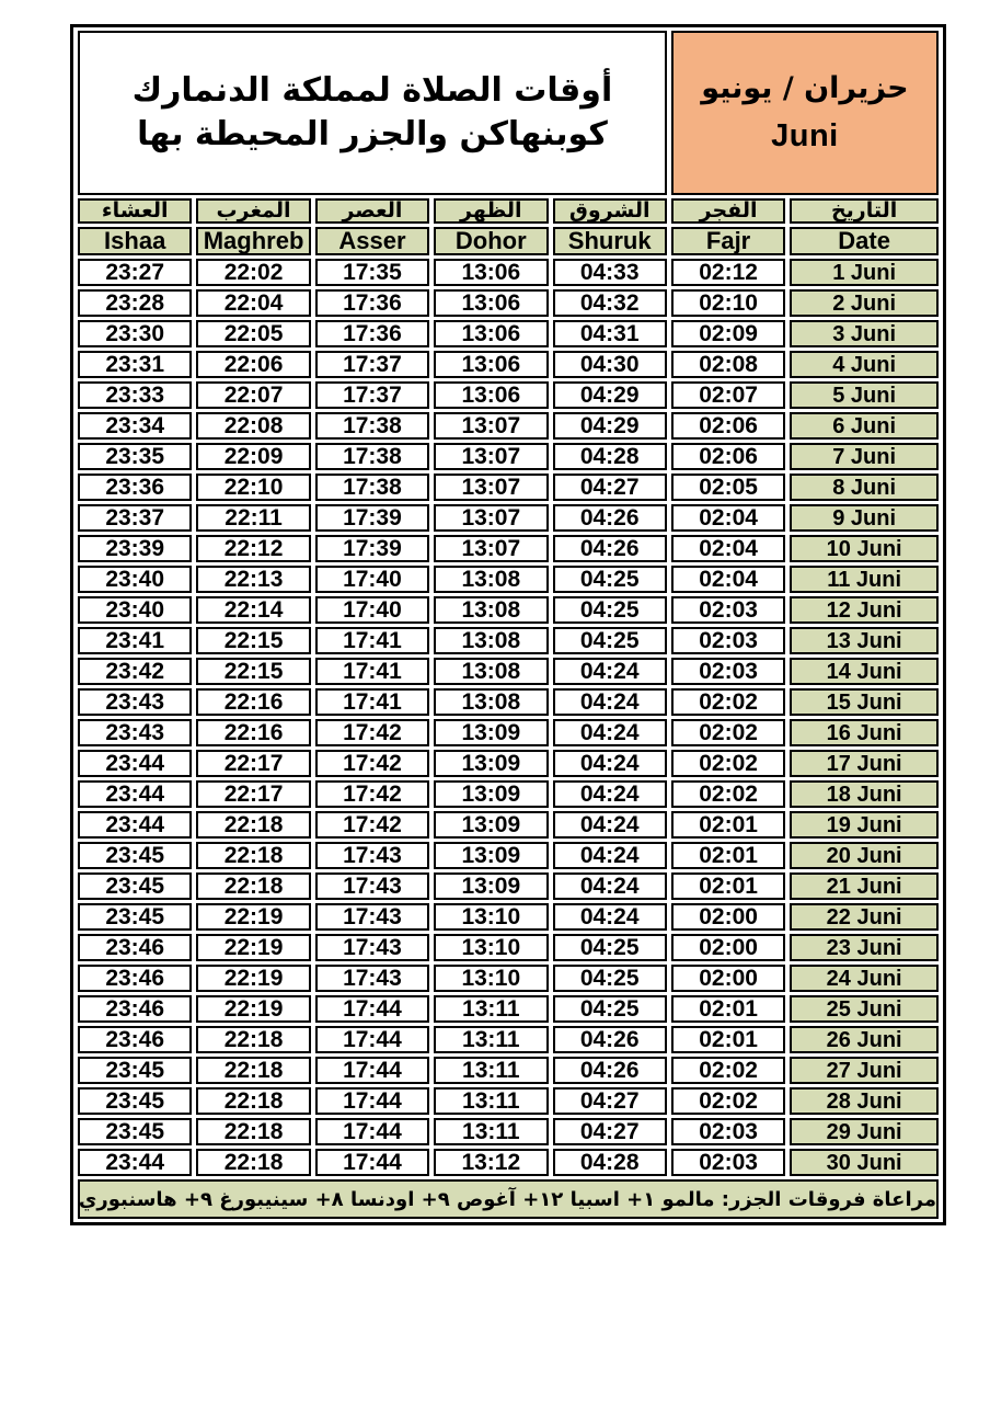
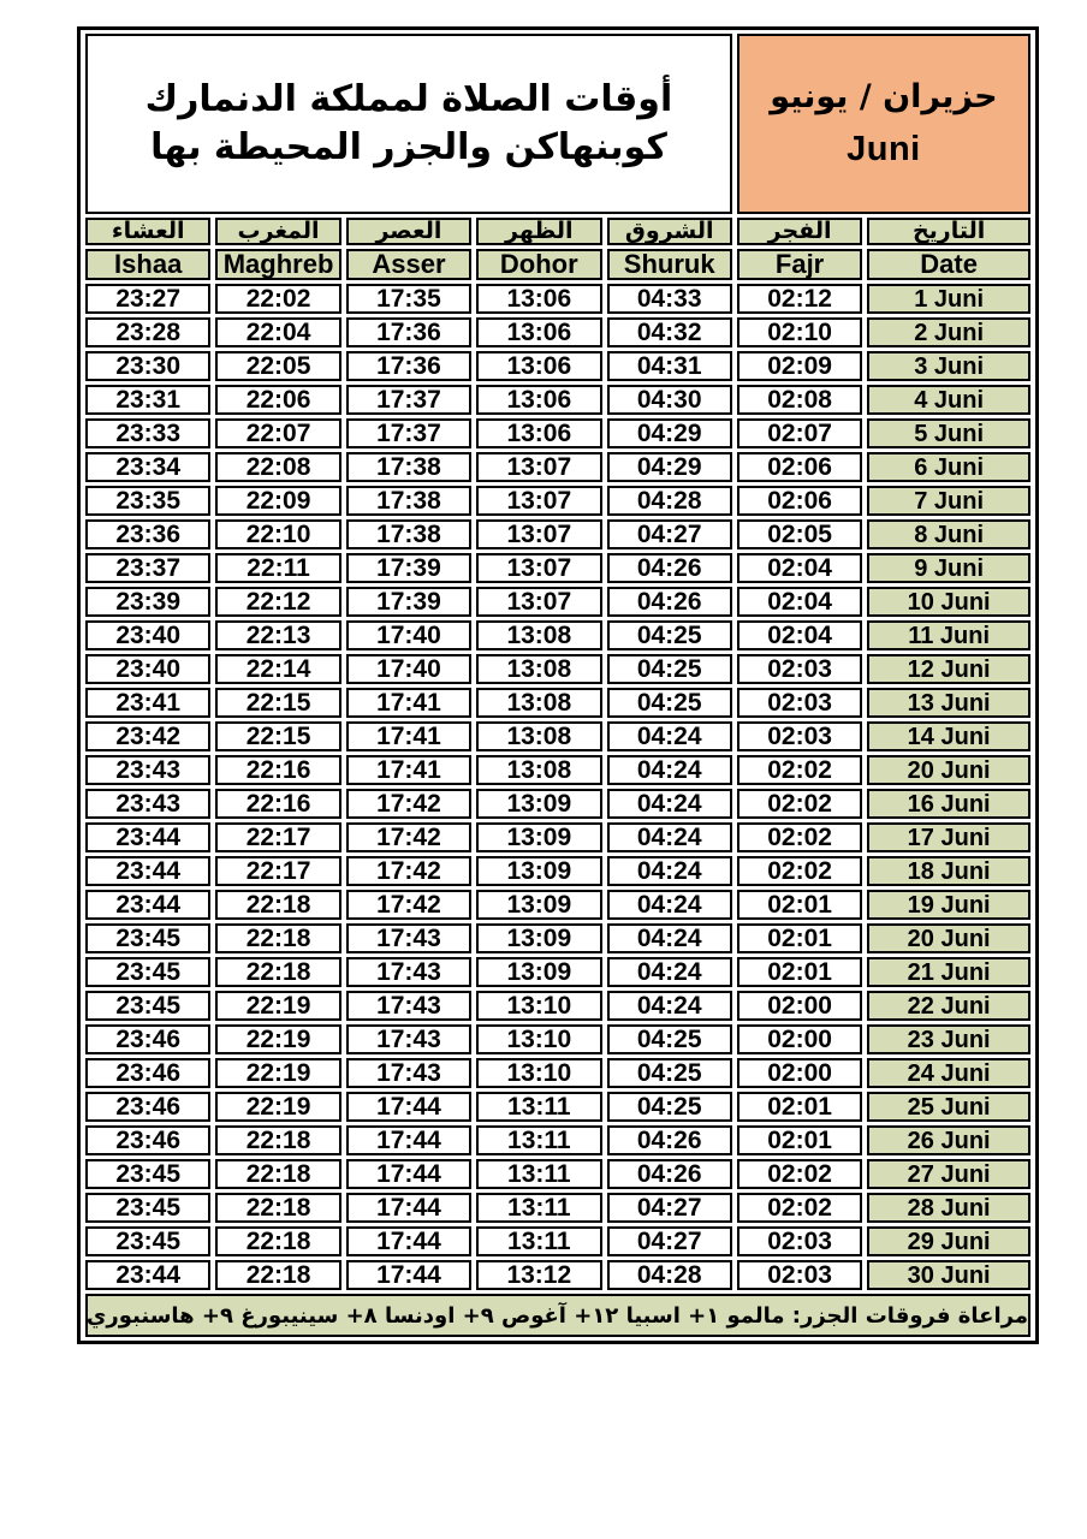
  أوقات الصلاة لمملكة الدنمارك كوبنهاكن والجزر المحيطة بها	حزيران / يونيو Juni
  العشاء	المغرب	العصر	الظهر	الشروق	الفجر	التاريخ
  Ishaa	Maghreb	Asser	Dohor	Shuruk	Fajr	Date
  23:27	22:02	17:35	13:06	04:33	02:12	1 Juni
  23:28	22:04	17:36	13:06	04:32	02:10	2 Juni
  23:30	22:05	17:36	13:06	04:31	02:09	3 Juni
  23:31	22:06	17:37	13:06	04:30	02:08	4 Juni
  23:33	22:07	17:37	13:06	04:29	02:07	5 Juni
  23:34	22:08	17:38	13:07	04:29	02:06	6 Juni
  23:35	22:09	17:38	13:07	04:28	02:06	7 Juni
  23:36	22:10	17:38	13:07	04:27	02:05	8 Juni
  23:37	22:11	17:39	13:07	04:26	02:04	9 Juni
  23:39	22:12	17:39	13:07	04:26	02:04	10 Juni
  23:40	22:13	17:40	13:08	04:25	02:04	11 Juni
  23:40	22:14	17:40	13:08	04:25	02:03	12 Juni
  23:41	22:15	17:41	13:08	04:25	02:03	13 Juni
  23:42	22:15	17:41	13:08	04:24	02:03	14 Juni
- 23:43	22:16	17:41	13:08	04:24	02:02	15 Juni
+ 23:43	22:16	17:41	13:08	04:24	02:02	20 Juni
  23:43	22:16	17:42	13:09	04:24	02:02	16 Juni
  23:44	22:17	17:42	13:09	04:24	02:02	17 Juni
  23:44	22:17	17:42	13:09	04:24	02:02	18 Juni
  23:44	22:18	17:42	13:09	04:24	02:01	19 Juni
  23:45	22:18	17:43	13:09	04:24	02:01	20 Juni
  23:45	22:18	17:43	13:09	04:24	02:01	21 Juni
  23:45	22:19	17:43	13:10	04:24	02:00	22 Juni
  23:46	22:19	17:43	13:10	04:25	02:00	23 Juni
  23:46	22:19	17:43	13:10	04:25	02:00	24 Juni
  23:46	22:19	17:44	13:11	04:25	02:01	25 Juni
  23:46	22:18	17:44	13:11	04:26	02:01	26 Juni
  23:45	22:18	17:44	13:11	04:26	02:02	27 Juni
  23:45	22:18	17:44	13:11	04:27	02:02	28 Juni
  23:45	22:18	17:44	13:11	04:27	02:03	29 Juni
  23:44	22:18	17:44	13:12	04:28	02:03	30 Juni
  مراعاة فروقات الجزر: مالمو ١+ اسبيا ١٢+ آغوص ٩+ اودنسا ٨+ سينيبورغ ٩+ هاسنبوري
